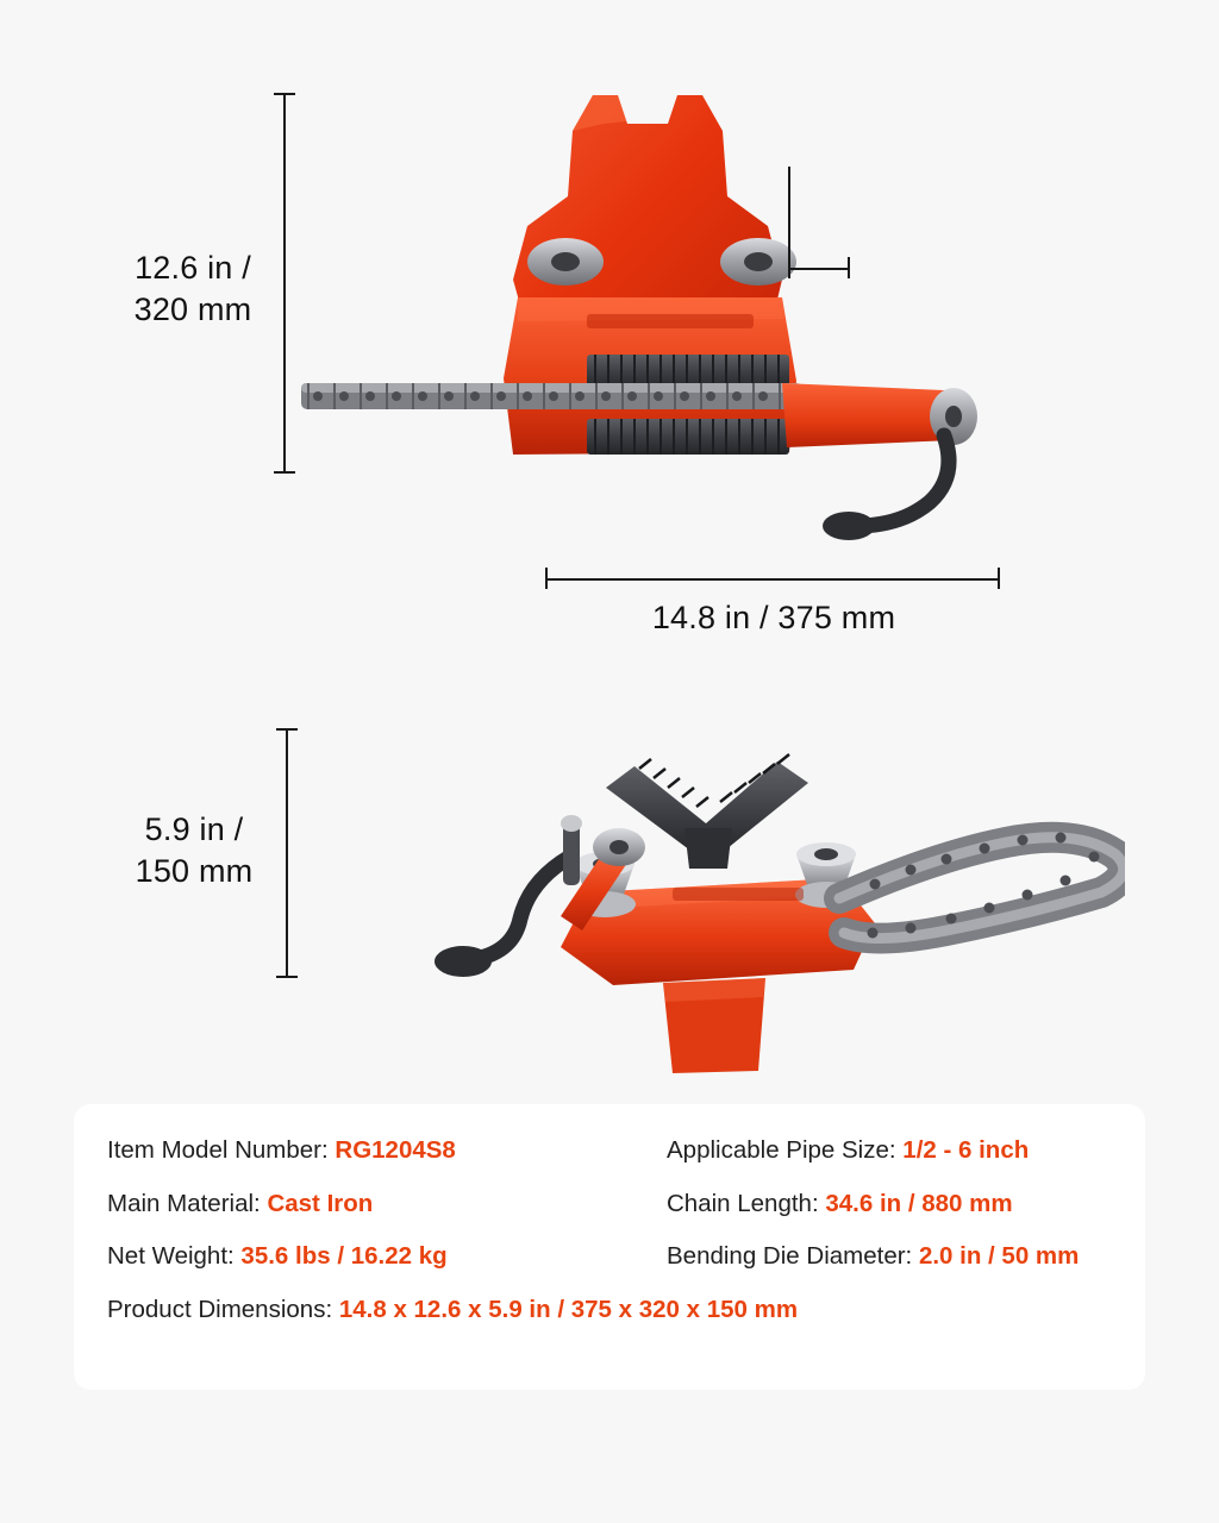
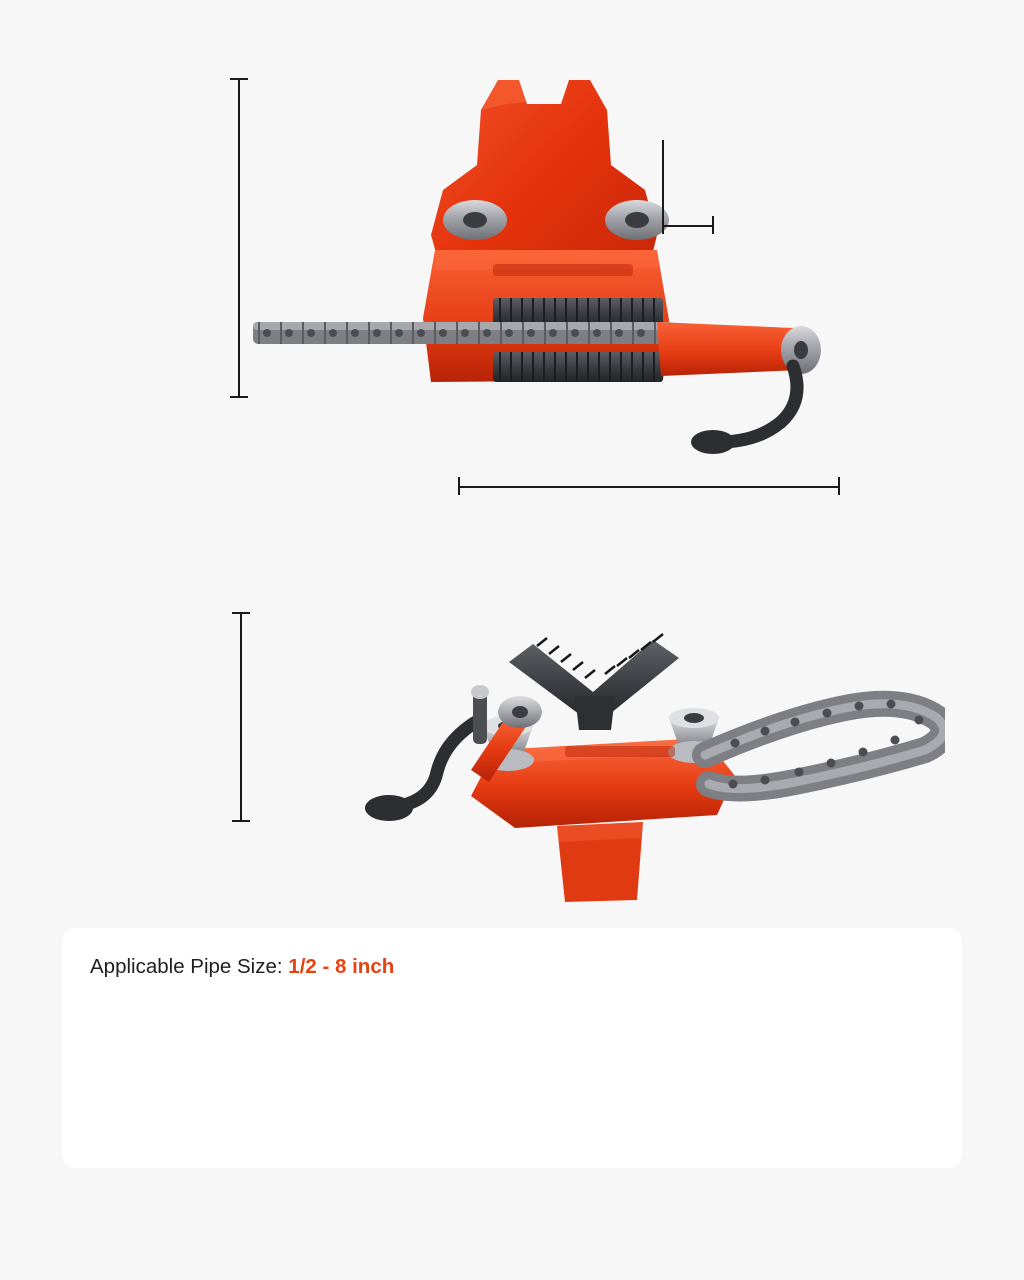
- 12.6 in /
- 320 mm
- 14.8 in / 375 mm
- 5.9 in /
- 150 mm
- Item Model Number: RG1204S8
- Applicable Pipe Size: 1/2 - 6 inch
+ Applicable Pipe Size: 1/2 - 8 inch
- Main Material: Cast Iron
- Chain Length: 34.6 in / 880 mm
- Net Weight: 35.6 lbs / 16.22 kg
- Bending Die Diameter: 2.0 in / 50 mm
- Product Dimensions: 14.8 x 12.6 x 5.9 in / 375 x 320 x 150 mm
